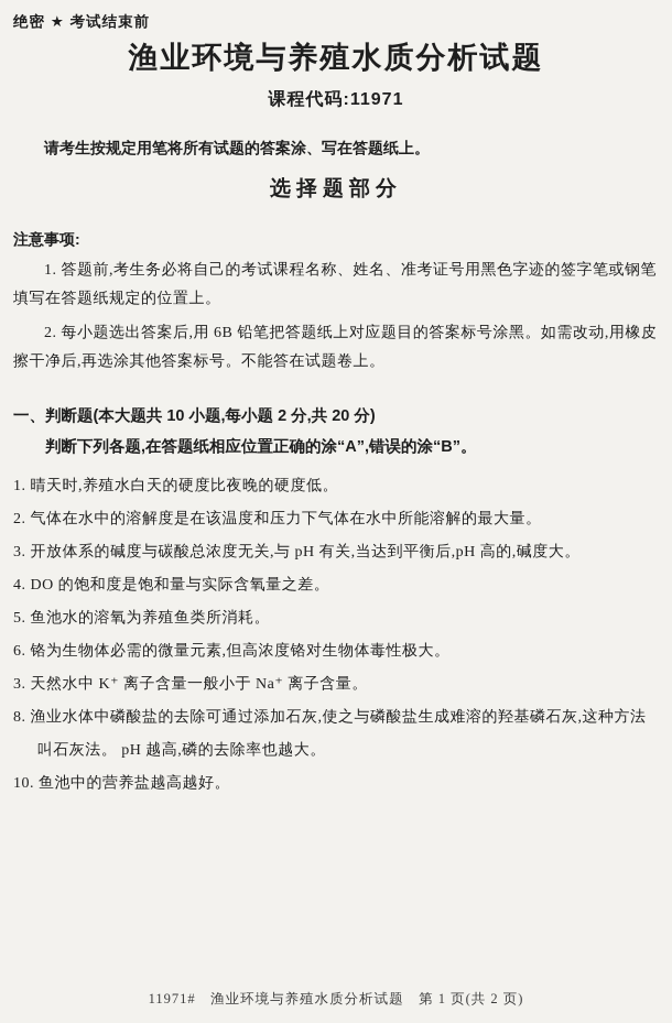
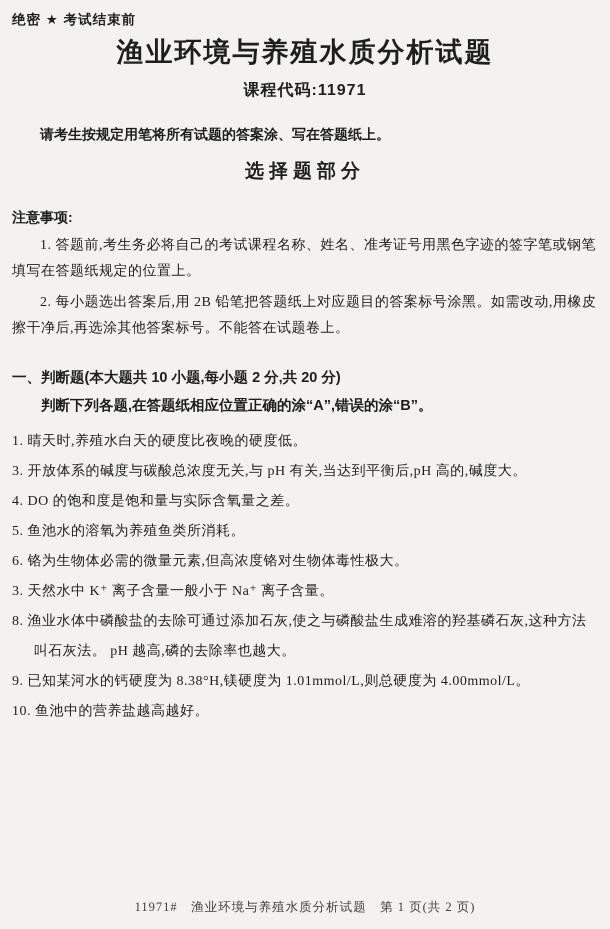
  绝密 ★ 考试结束前
  渔业环境与养殖水质分析试题
  课程代码:11971
  请考生按规定用笔将所有试题的答案涂、写在答题纸上。
  选择题部分
  注意事项:
  1. 答题前,考生务必将自己的考试课程名称、姓名、准考证号用黑色字迹的签字笔或钢笔填写在答题纸规定的位置上。
- 2. 每小题选出答案后,用 6B 铅笔把答题纸上对应题目的答案标号涂黑。如需改动,用橡皮擦干净后,再选涂其他答案标号。不能答在试题卷上。
+ 2. 每小题选出答案后,用 2B 铅笔把答题纸上对应题目的答案标号涂黑。如需改动,用橡皮擦干净后,再选涂其他答案标号。不能答在试题卷上。
  一、判断题(本大题共 10 小题,每小题 2 分,共 20 分)
  判断下列各题,在答题纸相应位置正确的涂“A”,错误的涂“B”。
  1. 晴天时,养殖水白天的硬度比夜晚的硬度低。
- 2. 气体在水中的溶解度是在该温度和压力下气体在水中所能溶解的最大量。
  3. 开放体系的碱度与碳酸总浓度无关,与 pH 有关,当达到平衡后,pH 高的,碱度大。
  4. DO 的饱和度是饱和量与实际含氧量之差。
  5. 鱼池水的溶氧为养殖鱼类所消耗。
  6. 铬为生物体必需的微量元素,但高浓度铬对生物体毒性极大。
  3. 天然水中 K⁺ 离子含量一般小于 Na⁺ 离子含量。
  8. 渔业水体中磷酸盐的去除可通过添加石灰,使之与磷酸盐生成难溶的羟基磷石灰,这种方法叫石灰法。 pH 越高,磷的去除率也越大。
+ 9. 已知某河水的钙硬度为 8.38°H,镁硬度为 1.01mmol/L,则总硬度为 4.00mmol/L。
  10. 鱼池中的营养盐越高越好。
  11971# 渔业环境与养殖水质分析试题 第 1 页(共 2 页)
